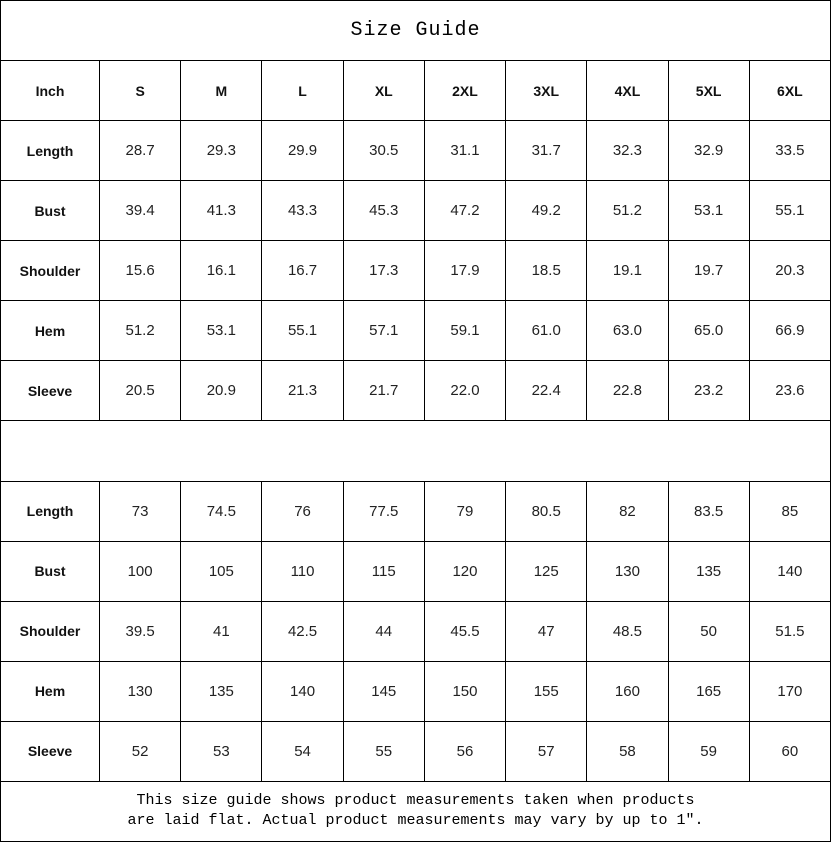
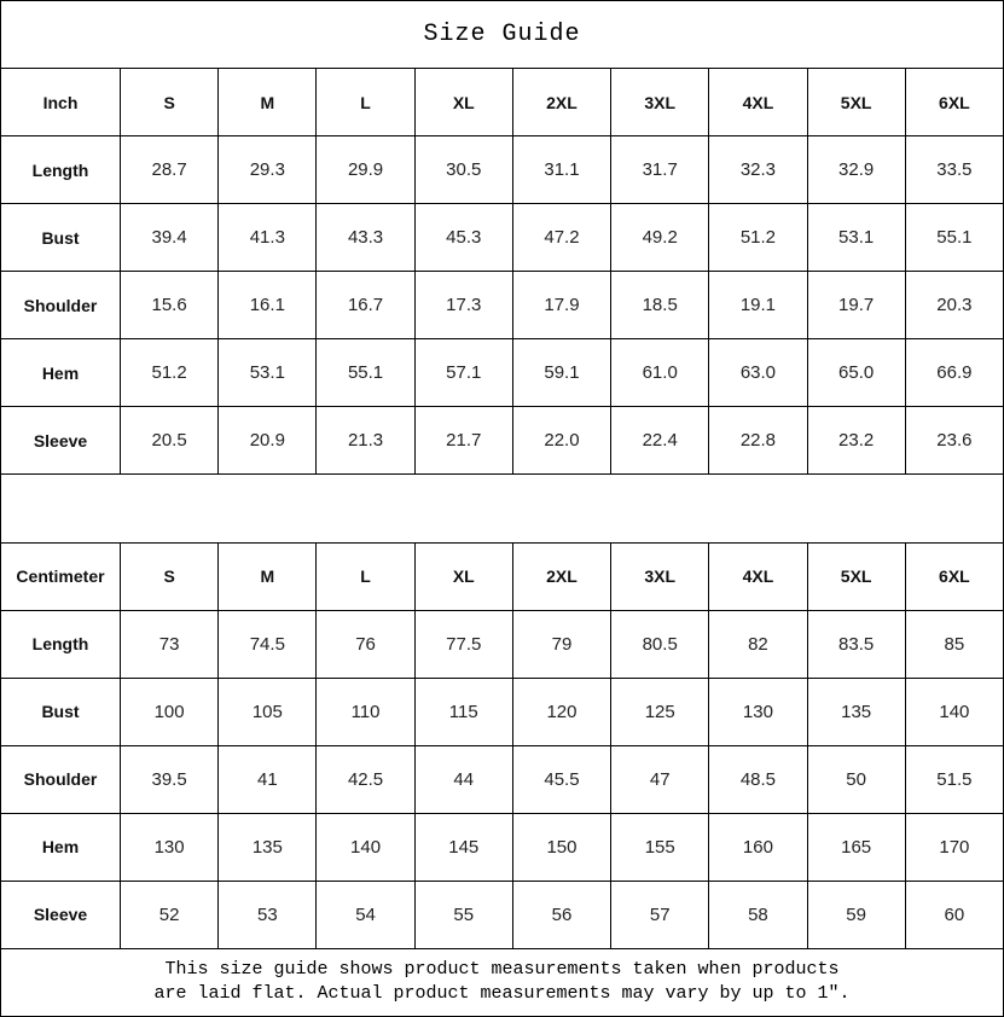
  Size Guide
  Inch	S	M	L	XL	2XL	3XL	4XL	5XL	6XL
  Length	28.7	29.3	29.9	30.5	31.1	31.7	32.3	32.9	33.5
  Bust	39.4	41.3	43.3	45.3	47.2	49.2	51.2	53.1	55.1
  Shoulder	15.6	16.1	16.7	17.3	17.9	18.5	19.1	19.7	20.3
  Hem	51.2	53.1	55.1	57.1	59.1	61.0	63.0	65.0	66.9
  Sleeve	20.5	20.9	21.3	21.7	22.0	22.4	22.8	23.2	23.6
+ Centimeter	S	M	L	XL	2XL	3XL	4XL	5XL	6XL
  Length	73	74.5	76	77.5	79	80.5	82	83.5	85
  Bust	100	105	110	115	120	125	130	135	140
  Shoulder	39.5	41	42.5	44	45.5	47	48.5	50	51.5
  Hem	130	135	140	145	150	155	160	165	170
  Sleeve	52	53	54	55	56	57	58	59	60
  This size guide shows product measurements taken when products are laid flat. Actual product measurements may vary by up to 1″.
